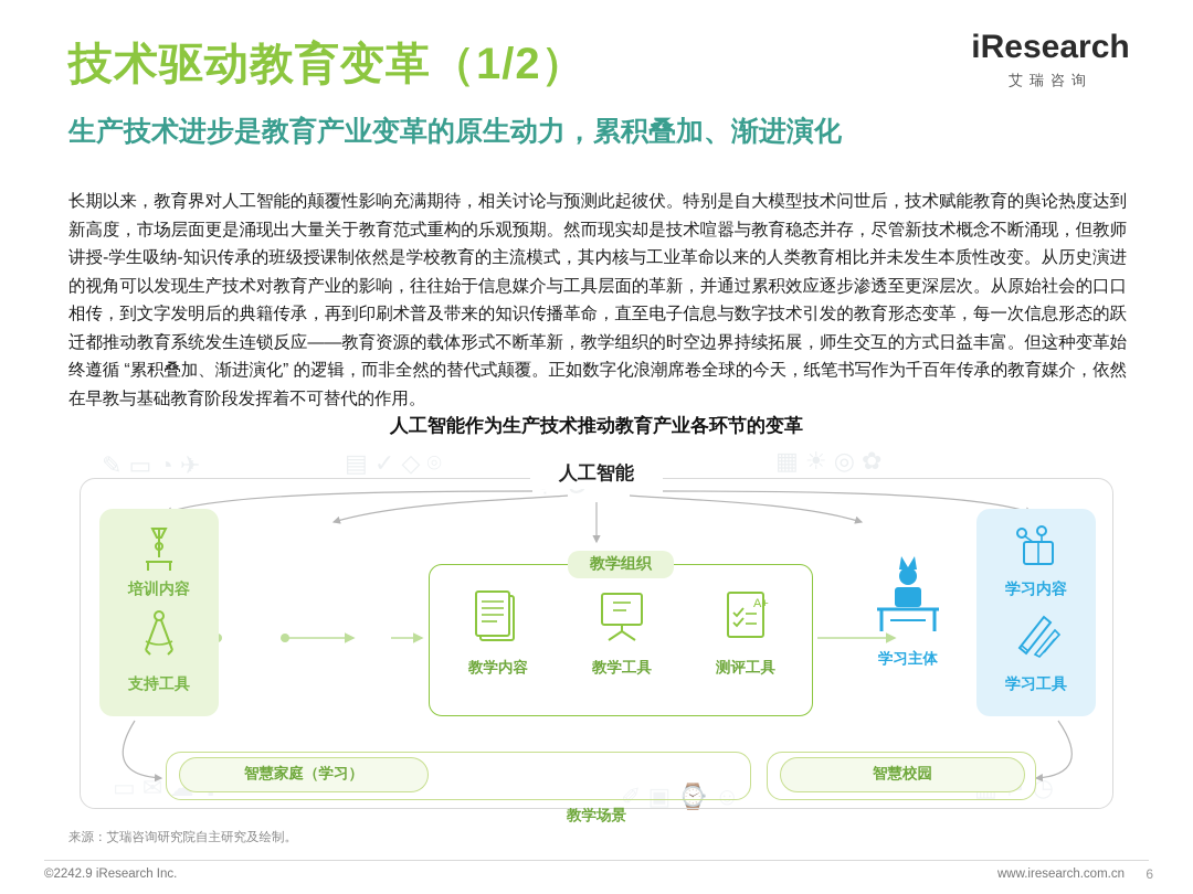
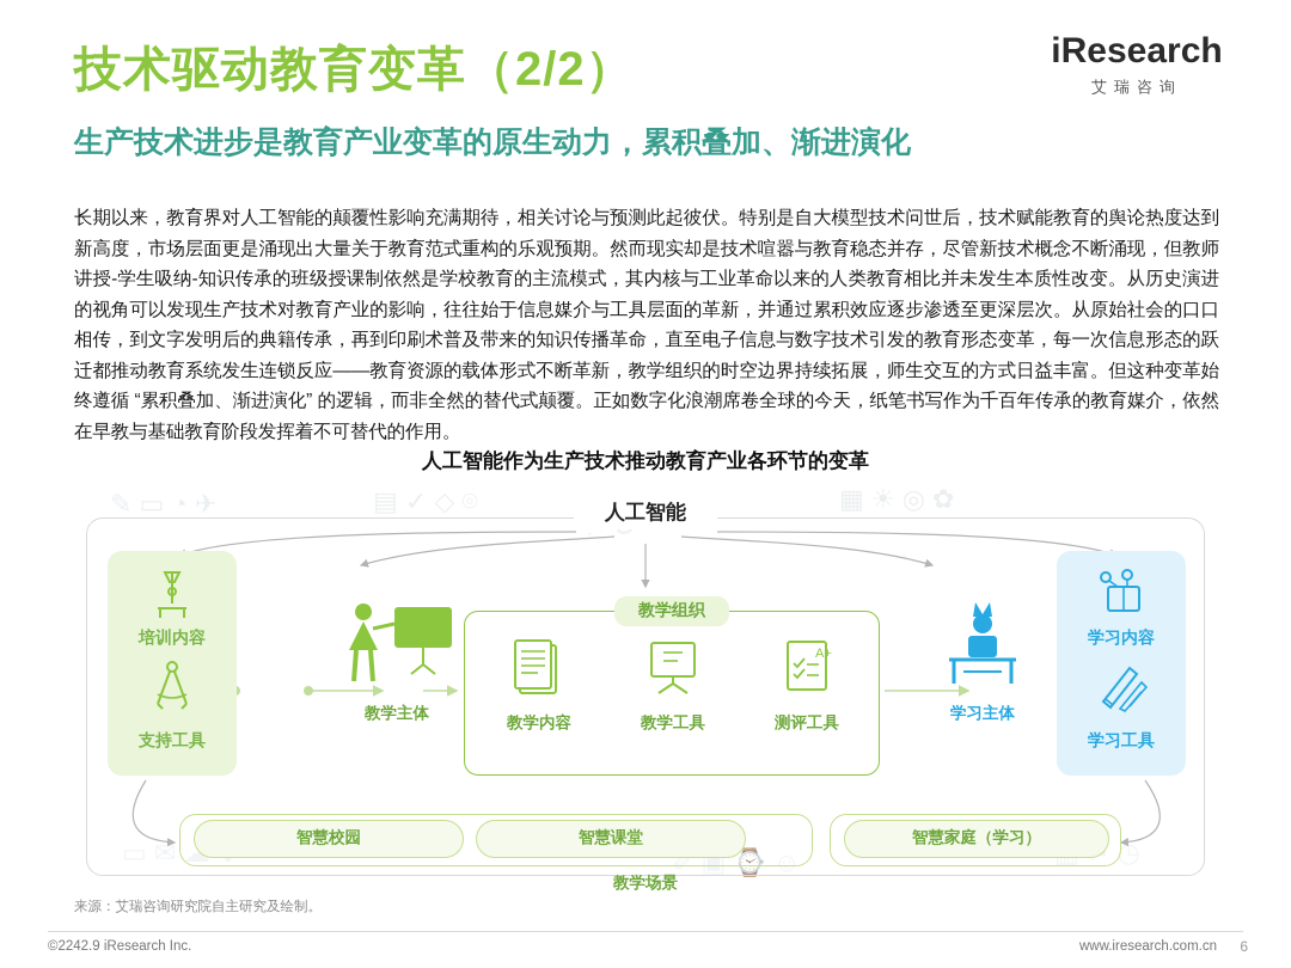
- 技术驱动教育变革（1/2）
+ 技术驱动教育变革（2/2）
  生产技术进步是教育产业变革的原生动力，累积叠加、渐进演化
  iResearch
  艾瑞咨询
  长期以来，教育界对人工智能的颠覆性影响充满期待，相关讨论与预测此起彼伏。特别是自大模型技术问世后，技术赋能教育的舆论热度达到新高度，市场层面更是涌现出大量关于教育范式重构的乐观预期。然而现实却是技术喧嚣与教育稳态并存，尽管新技术概念不断涌现，但教师讲授-学生吸纳-知识传承的班级授课制依然是学校教育的主流模式，其内核与工业革命以来的人类教育相比并未发生本质性改变。从历史演进的视角可以发现生产技术对教育产业的影响，往往始于信息媒介与工具层面的革新，并通过累积效应逐步渗透至更深层次。从原始社会的口口相传，到文字发明后的典籍传承，再到印刷术普及带来的知识传播革命，直至电子信息与数字技术引发的教育形态变革，每一次信息形态的跃迁都推动教育系统发生连锁反应——教育资源的载体形式不断革新，教学组织的时空边界持续拓展，师生交互的方式日益丰富。但这种变革始终遵循 “累积叠加、渐进演化” 的逻辑，而非全然的替代式颠覆。正如数字化浪潮席卷全球的今天，纸笔书写作为千百年传承的教育媒介，依然在早教与基础教育阶段发挥着不可替代的作用。
  人工智能作为生产技术推动教育产业各环节的变革
  ✎ ▭ ◔ ✈
  ▭ ✉ ☁
  ✐ ▣ ⌚ ☺
  人工智能
  培训内容
  支持工具
+ 教学主体
  教学组织
  教学内容
  教学工具
  A+
  测评工具
  学习主体
  学习内容
  学习工具
- 智慧家庭（学习）
+ 智慧校园
+ 智慧课堂
- 智慧校园
+ 智慧家庭（学习）
  教学场景
  来源：艾瑞咨询研究院自主研究及绘制。
  ©2242.9 iResearch Inc.
  www.iresearch.com.cn
  6
